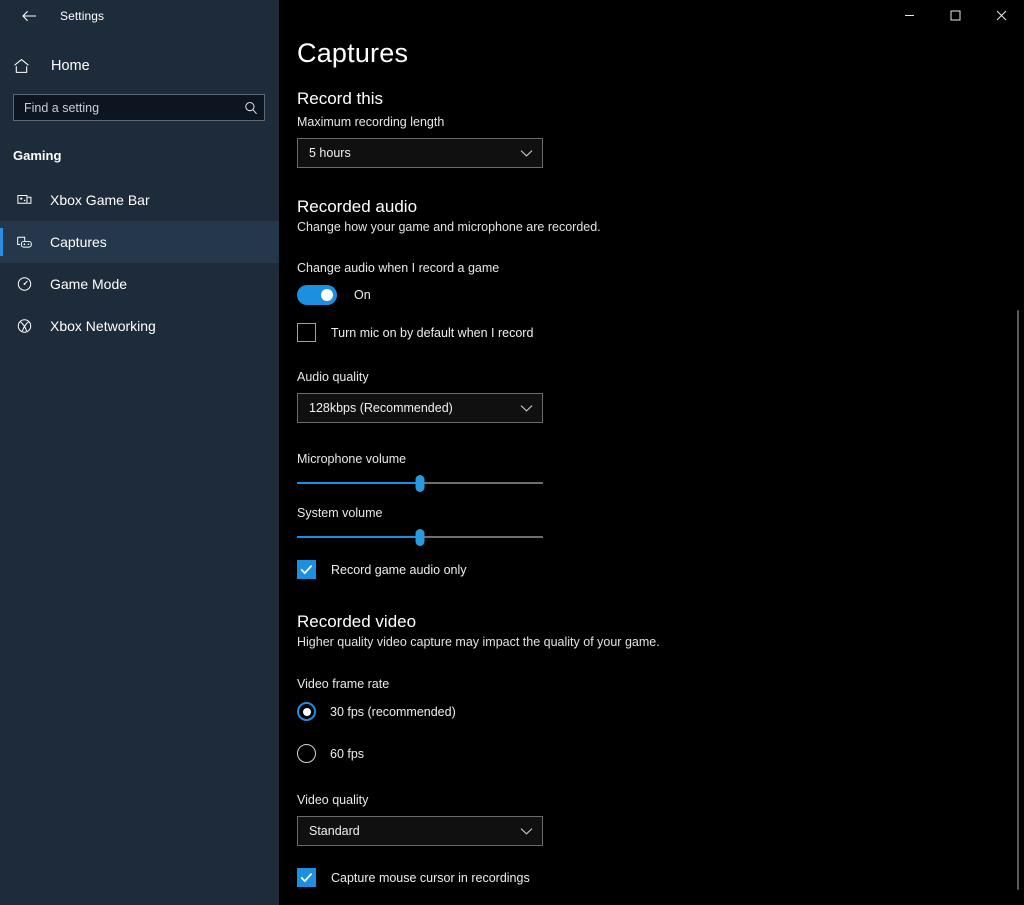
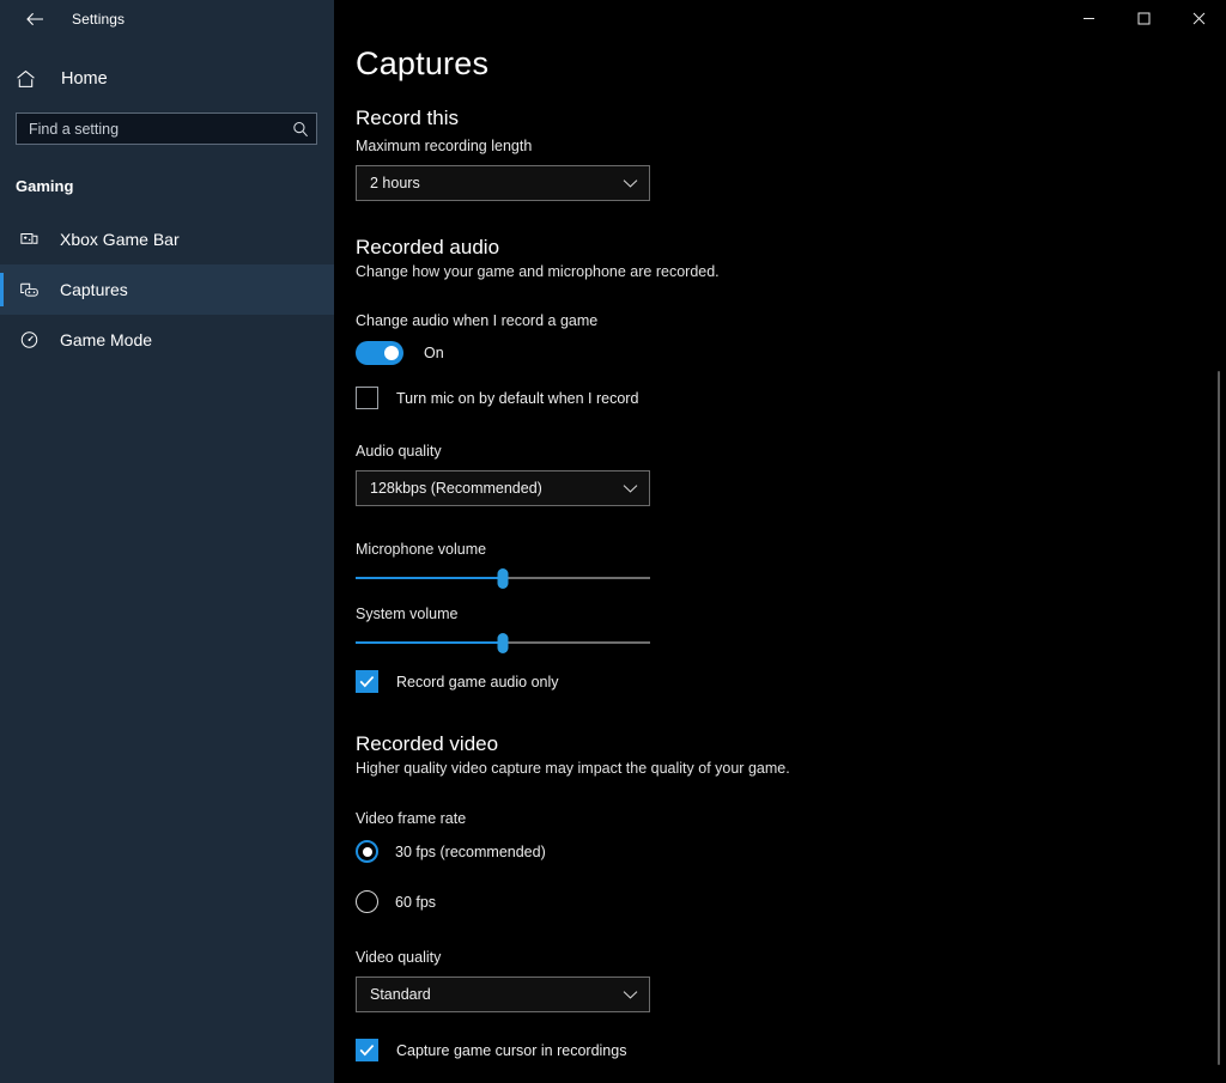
  Settings
  Home
  Find a setting
  Gaming
  Xbox Game Bar
  Captures
  Game Mode
- Xbox Networking
  Captures
  Record this
  Maximum recording length
- 5 hours
+ 2 hours
  Recorded audio
  Change how your game and microphone are recorded.
  Change audio when I record a game
  On
  Turn mic on by default when I record
  Audio quality
  128kbps (Recommended)
  Microphone volume
  System volume
  Record game audio only
  Recorded video
  Higher quality video capture may impact the quality of your game.
  Video frame rate
  30 fps (recommended)
  60 fps
  Video quality
  Standard
- Capture mouse cursor in recordings
+ Capture game cursor in recordings
